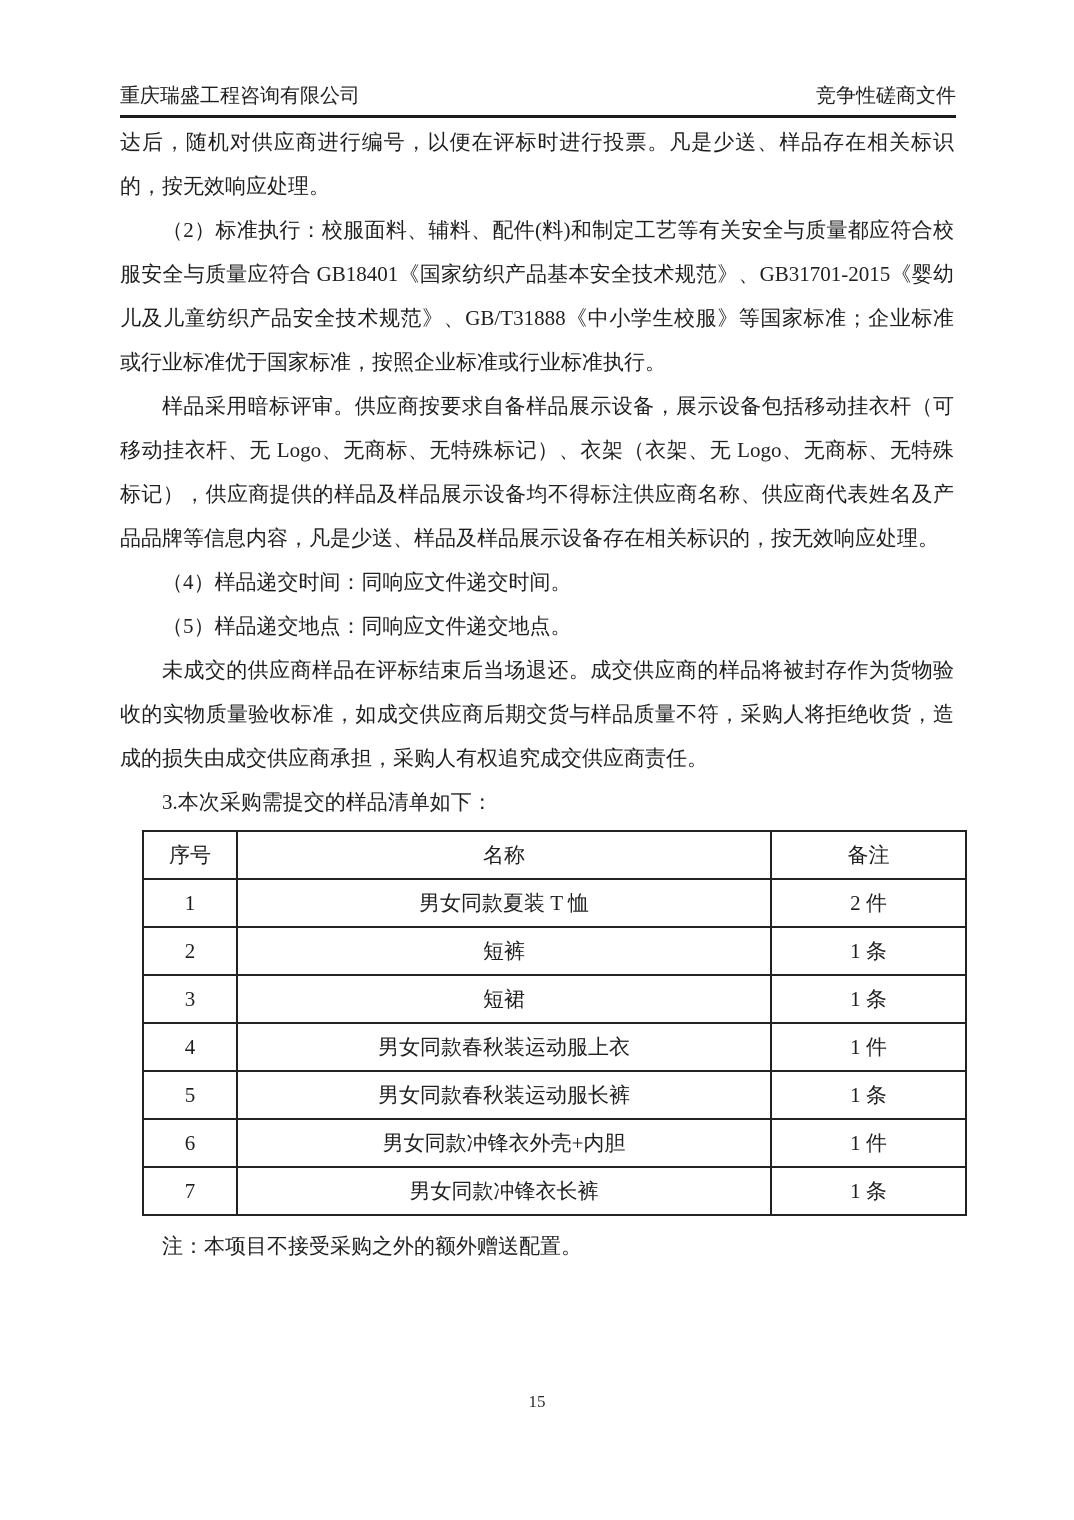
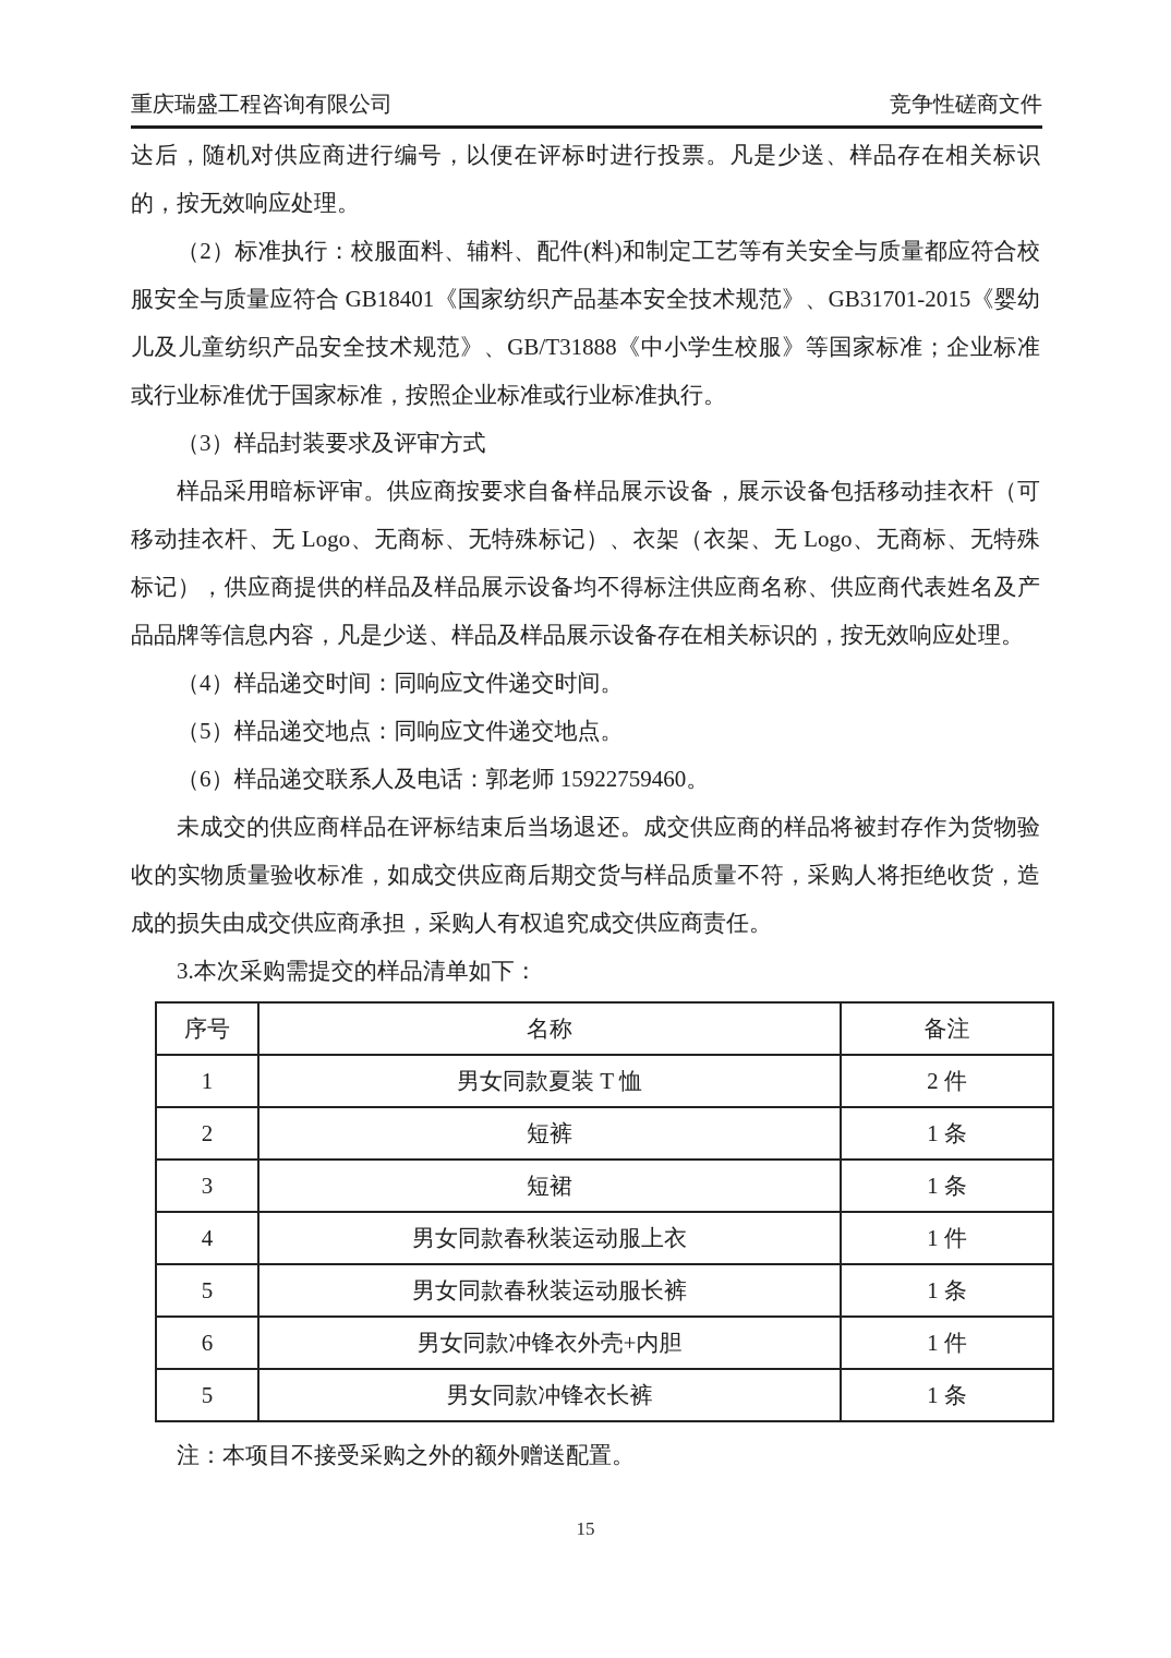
  重庆瑞盛工程咨询有限公司
  竞争性磋商文件
  达后，随机对供应商进行编号，以便在评标时进行投票。凡是少送、样品存在相关标识的，按无效响应处理。
  （2）标准执行：校服面料、辅料、配件(料)和制定工艺等有关安全与质量都应符合校服安全与质量应符合 GB18401《国家纺织产品基本安全技术规范》、GB31701-2015《婴幼儿及儿童纺织产品安全技术规范》、GB/T31888《中小学生校服》等国家标准；企业标准或行业标准优于国家标准，按照企业标准或行业标准执行。
+ （3）样品封装要求及评审方式
  样品采用暗标评审。供应商按要求自备样品展示设备，展示设备包括移动挂衣杆（可移动挂衣杆、无 Logo、无商标、无特殊标记）、衣架（衣架、无 Logo、无商标、无特殊标记），供应商提供的样品及样品展示设备均不得标注供应商名称、供应商代表姓名及产品品牌等信息内容，凡是少送、样品及样品展示设备存在相关标识的，按无效响应处理。
  （4）样品递交时间：同响应文件递交时间。
  （5）样品递交地点：同响应文件递交地点。
+ （6）样品递交联系人及电话：郭老师 15922759460。
  未成交的供应商样品在评标结束后当场退还。成交供应商的样品将被封存作为货物验收的实物质量验收标准，如成交供应商后期交货与样品质量不符，采购人将拒绝收货，造成的损失由成交供应商承担，采购人有权追究成交供应商责任。
  3.本次采购需提交的样品清单如下：
  序号	名称	备注
  1	男女同款夏装 T 恤	2 件
  2	短裤	1 条
  3	短裙	1 条
  4	男女同款春秋装运动服上衣	1 件
  5	男女同款春秋装运动服长裤	1 条
  6	男女同款冲锋衣外壳+内胆	1 件
- 7	男女同款冲锋衣长裤	1 条
+ 5	男女同款冲锋衣长裤	1 条
  注：本项目不接受采购之外的额外赠送配置。
  15
